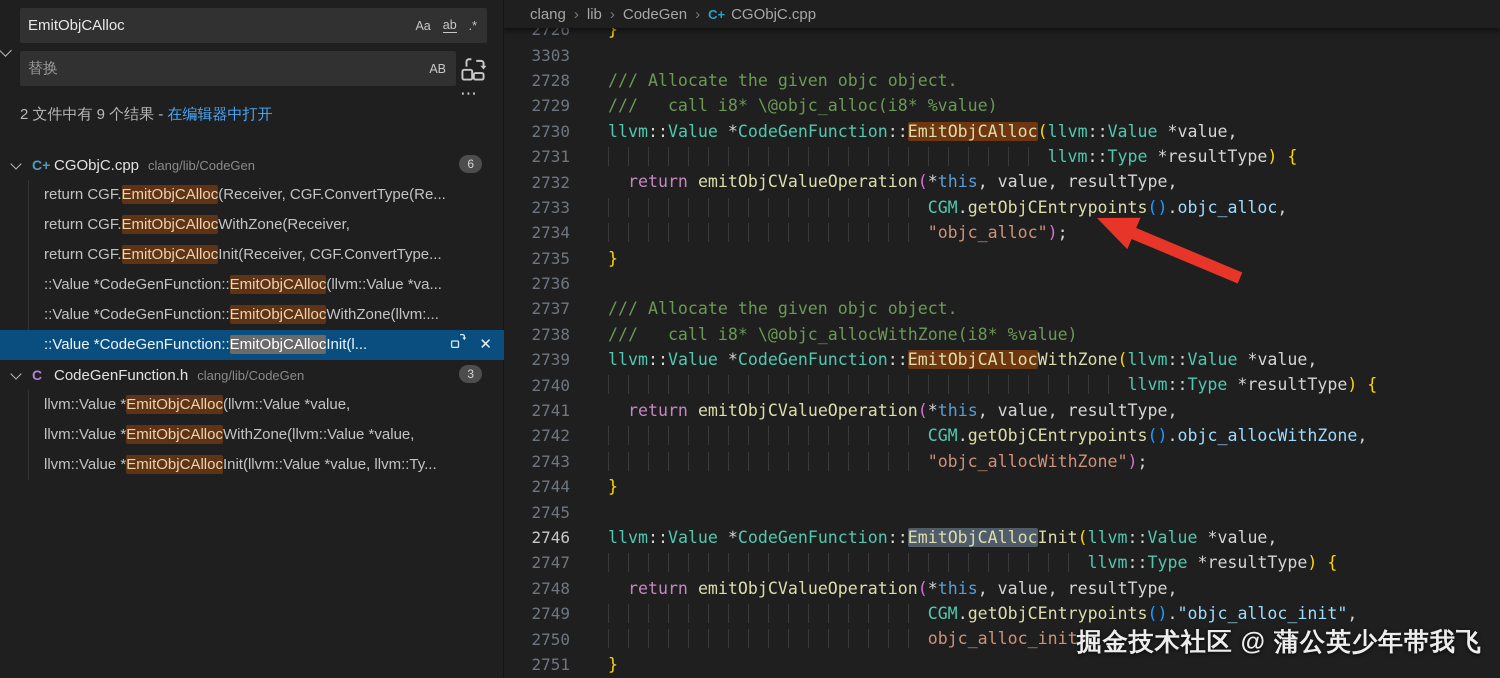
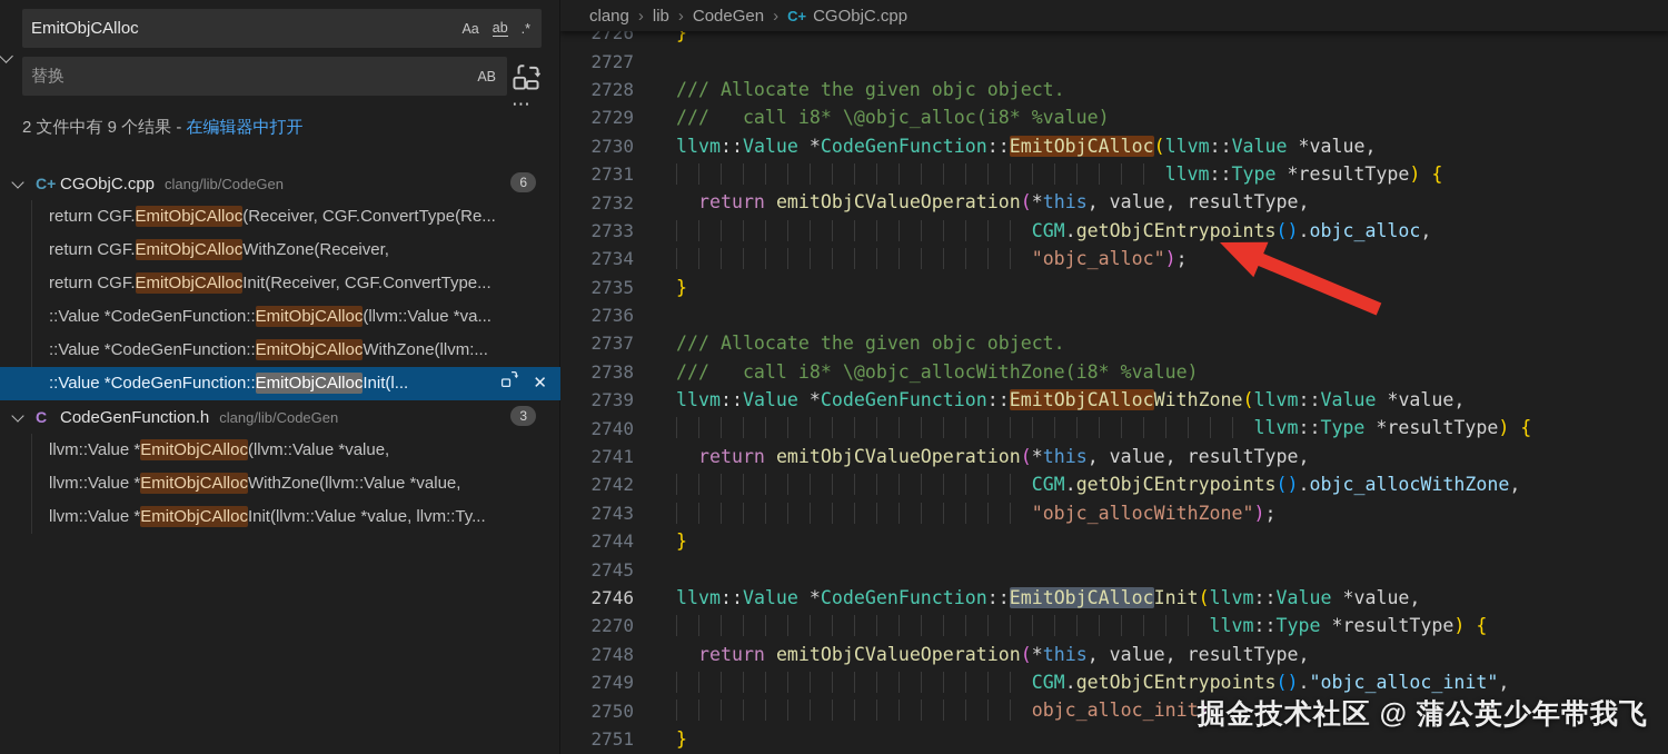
  EmitObjCAlloc
  Aa
  ab
  .*
  替换
  AB
  ⋯
  2 文件中有 9 个结果 - 在编辑器中打开
  C+
  CGObjC.cpp
  clang/lib/CodeGen
  6
  return CGF.EmitObjCAlloc(Receiver, CGF.ConvertType(Re...
  return CGF.EmitObjCAllocWithZone(Receiver,
  return CGF.EmitObjCAllocInit(Receiver, CGF.ConvertType...
  ::Value *CodeGenFunction::EmitObjCAlloc(llvm::Value *va...
  ::Value *CodeGenFunction::EmitObjCAllocWithZone(llvm:...
  ::Value *CodeGenFunction::EmitObjCAllocInit(l...
  ✕
  C
  CodeGenFunction.h
  clang/lib/CodeGen
  3
  llvm::Value *EmitObjCAlloc(llvm::Value *value,
  llvm::Value *EmitObjCAllocWithZone(llvm::Value *value,
  llvm::Value *EmitObjCAllocInit(llvm::Value *value, llvm::Ty...
  clang
  ›
  lib
  ›
  CodeGen
  ›
  C+
  CGObjC.cpp
  2726
  }
- 3303
+ 2727
  2728
  /// Allocate the given objc object.
  2729
  /// call i8* \@objc_alloc(i8* %value)
  2730
  llvm::Value *CodeGenFunction::EmitObjCAlloc(llvm::Value *value,
  2731
  llvm::Type *resultType) {
  2732
  return emitObjCValueOperation(*this, value, resultType,
  2733
  CGM.getObjCEntrypoints().objc_alloc,
  2734
  "objc_alloc");
  2735
  }
  2736
  2737
  /// Allocate the given objc object.
  2738
  /// call i8* \@objc_allocWithZone(i8* %value)
  2739
  llvm::Value *CodeGenFunction::EmitObjCAllocWithZone(llvm::Value *value,
  2740
  llvm::Type *resultType) {
  2741
  return emitObjCValueOperation(*this, value, resultType,
  2742
  CGM.getObjCEntrypoints().objc_allocWithZone,
  2743
  "objc_allocWithZone");
  2744
  }
  2745
  2746
  llvm::Value *CodeGenFunction::EmitObjCAllocInit(llvm::Value *value,
- 2747
+ 2270
  llvm::Type *resultType) {
  2748
  return emitObjCValueOperation(*this, value, resultType,
  2749
  CGM.getObjCEntrypoints()."objc_alloc_init",
  2750
  objc_alloc_init);
  2751
  }
  掘金技术社区 @ 蒲公英少年带我飞
